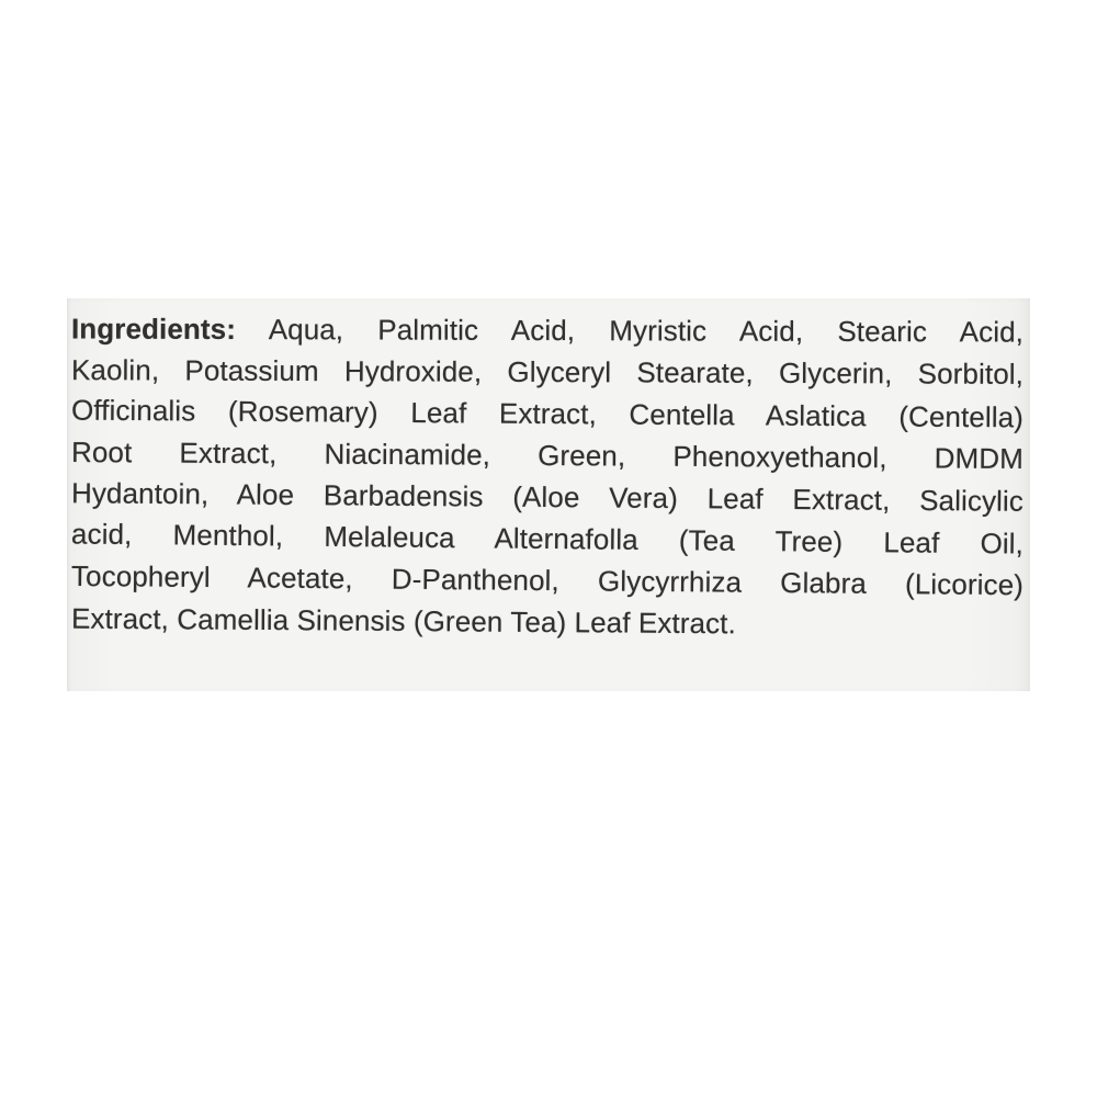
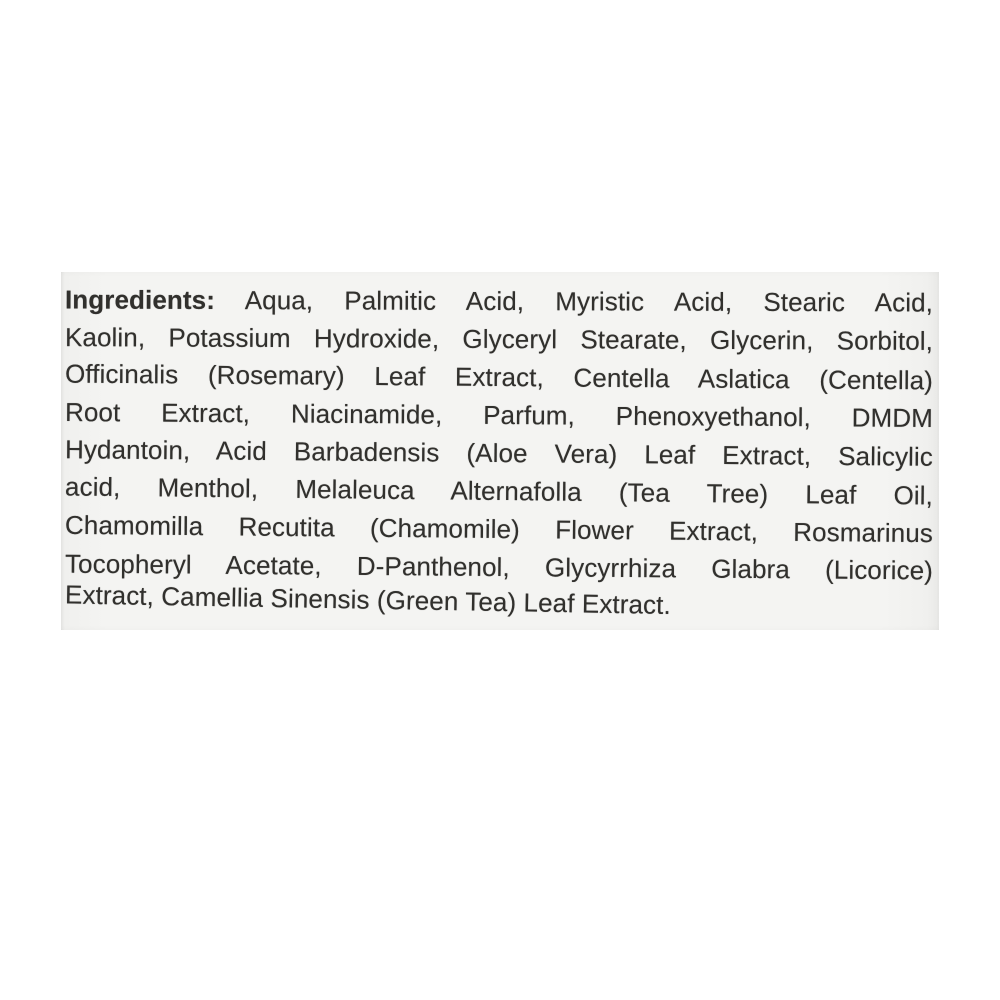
  Ingredients: Aqua, Palmitic Acid, Myristic Acid, Stearic Acid,
  Kaolin, Potassium Hydroxide, Glyceryl Stearate, Glycerin, Sorbitol,
  Officinalis (Rosemary) Leaf Extract, Centella Aslatica (Centella)
- Root Extract, Niacinamide, Green, Phenoxyethanol, DMDM
+ Root Extract, Niacinamide, Parfum, Phenoxyethanol, DMDM
- Hydantoin, Aloe Barbadensis (Aloe Vera) Leaf Extract, Salicylic
+ Hydantoin, Acid Barbadensis (Aloe Vera) Leaf Extract, Salicylic
  acid, Menthol, Melaleuca Alternafolla (Tea Tree) Leaf Oil,
+ Chamomilla Recutita (Chamomile) Flower Extract, Rosmarinus
  Tocopheryl Acetate, D-Panthenol, Glycyrrhiza Glabra (Licorice)
  Extract, Camellia Sinensis (Green Tea) Leaf Extract.
